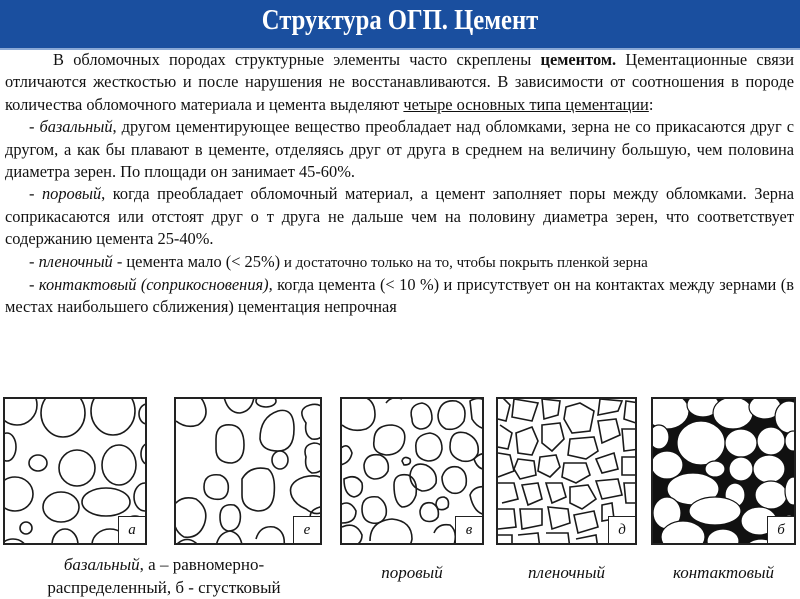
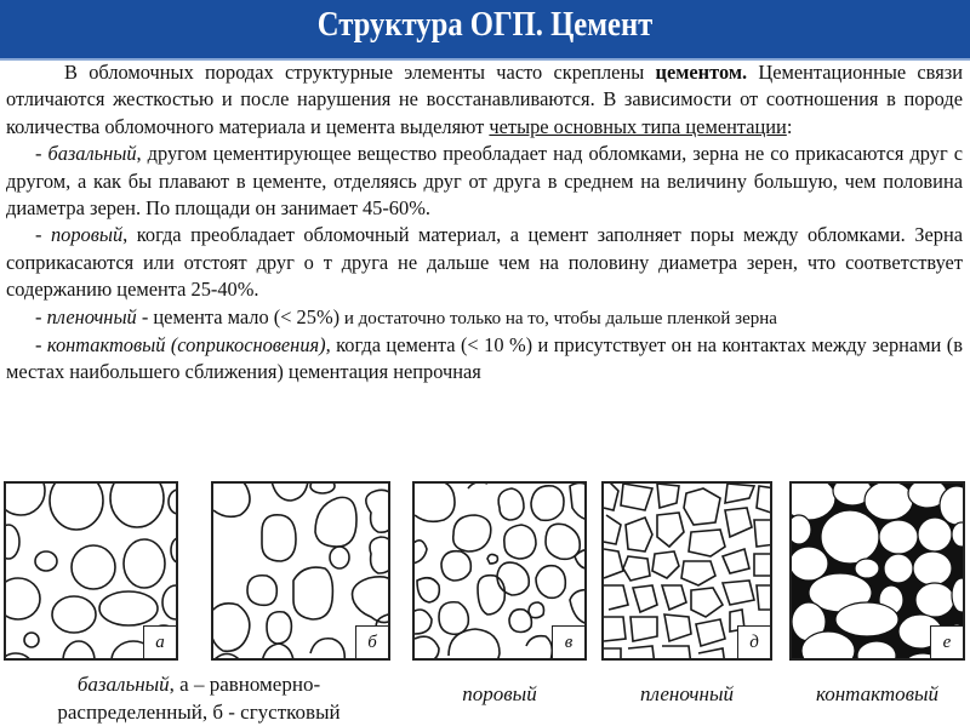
  Структура ОГП. Цемент
  В обломочных породах структурные элементы часто скреплены цементом. Цементационные связи отличаются жесткостью и после нарушения не восстанавливаются. В зависимости от соотношения в породе количества обломочного материала и цемента выделяют четыре основных типа цементации:
  - базальный, другом цементирующее вещество преобладает над обломками, зерна не со прикасаются друг с другом, а как бы плавают в цементе, отделяясь друг от друга в среднем на величину большую, чем половина диаметра зерен. По площади он занимает 45-60%.
  - поровый, когда преобладает обломочный материал, а цемент заполняет поры между обломками. Зерна соприкасаются или отстоят друг о т друга не дальше чем на половину диаметра зерен, что соответствует содержанию цемента 25-40%.
- - пленочный - цемента мало (< 25%) и достаточно только на то, чтобы покрыть пленкой зерна
+ - пленочный - цемента мало (< 25%) и достаточно только на то, чтобы дальше пленкой зерна
  - контактовый (соприкосновения), когда цемента (< 10 %) и присутствует он на контактах между зернами (в местах наибольшего сближения) цементация непрочная
  а
- е
+ б
  в
  д
- б
+ е
  базальный, а – равномерно-
  распределенный, б - сгустковый
  поровый
  пленочный
  контактовый
